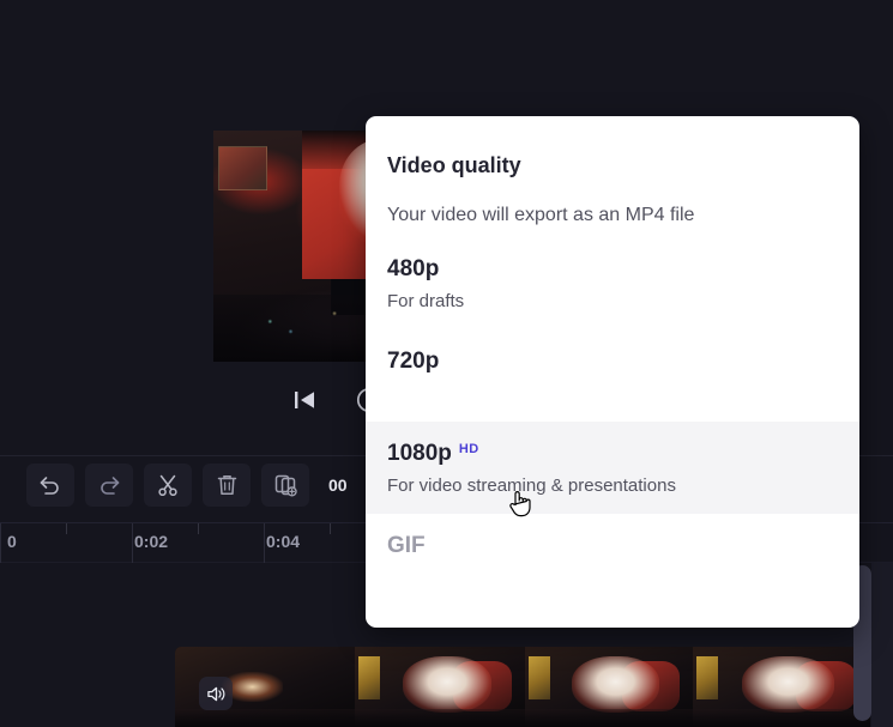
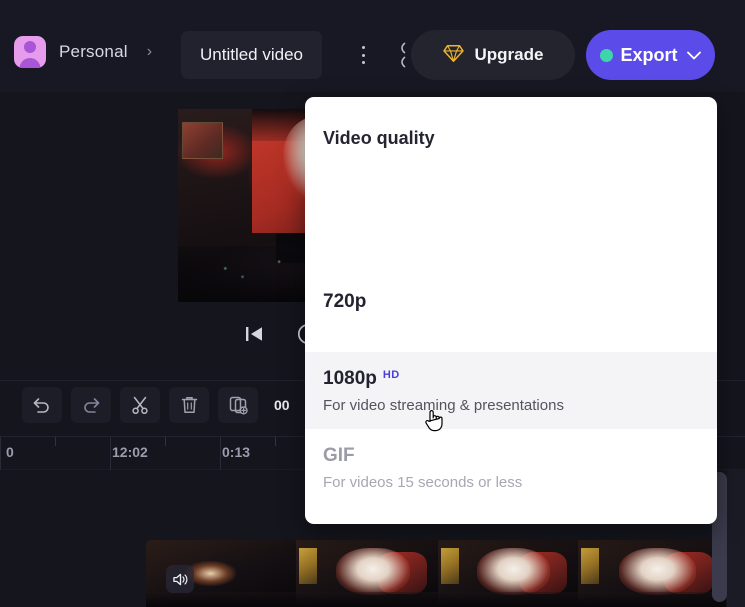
+ Personal
+ ›
+ Untitled video
+ Upgrade
+ Export
  00
  0
- 0:02
+ 12:02
- 0:04
+ 0:13
  Video quality
- Your video will export as an MP4 file
- 480p
- For drafts
  720p
  1080p
  HD
  For video streaming & presentations
  GIF
+ For videos 15 seconds or less
